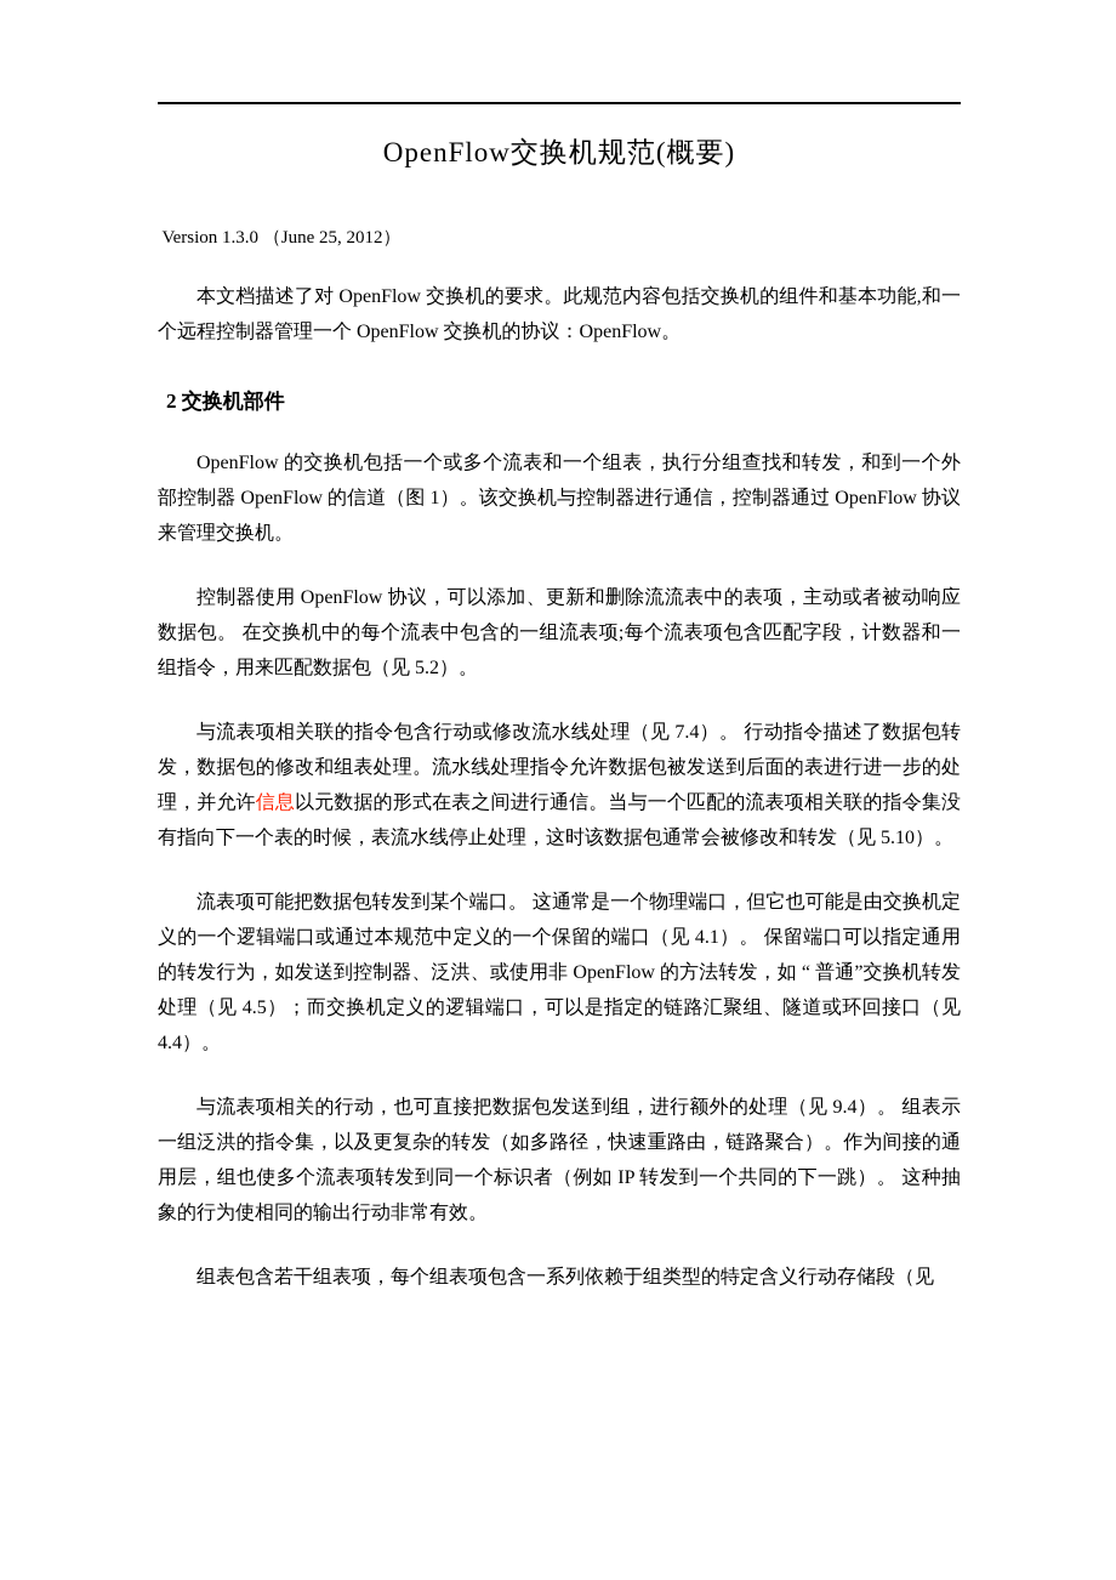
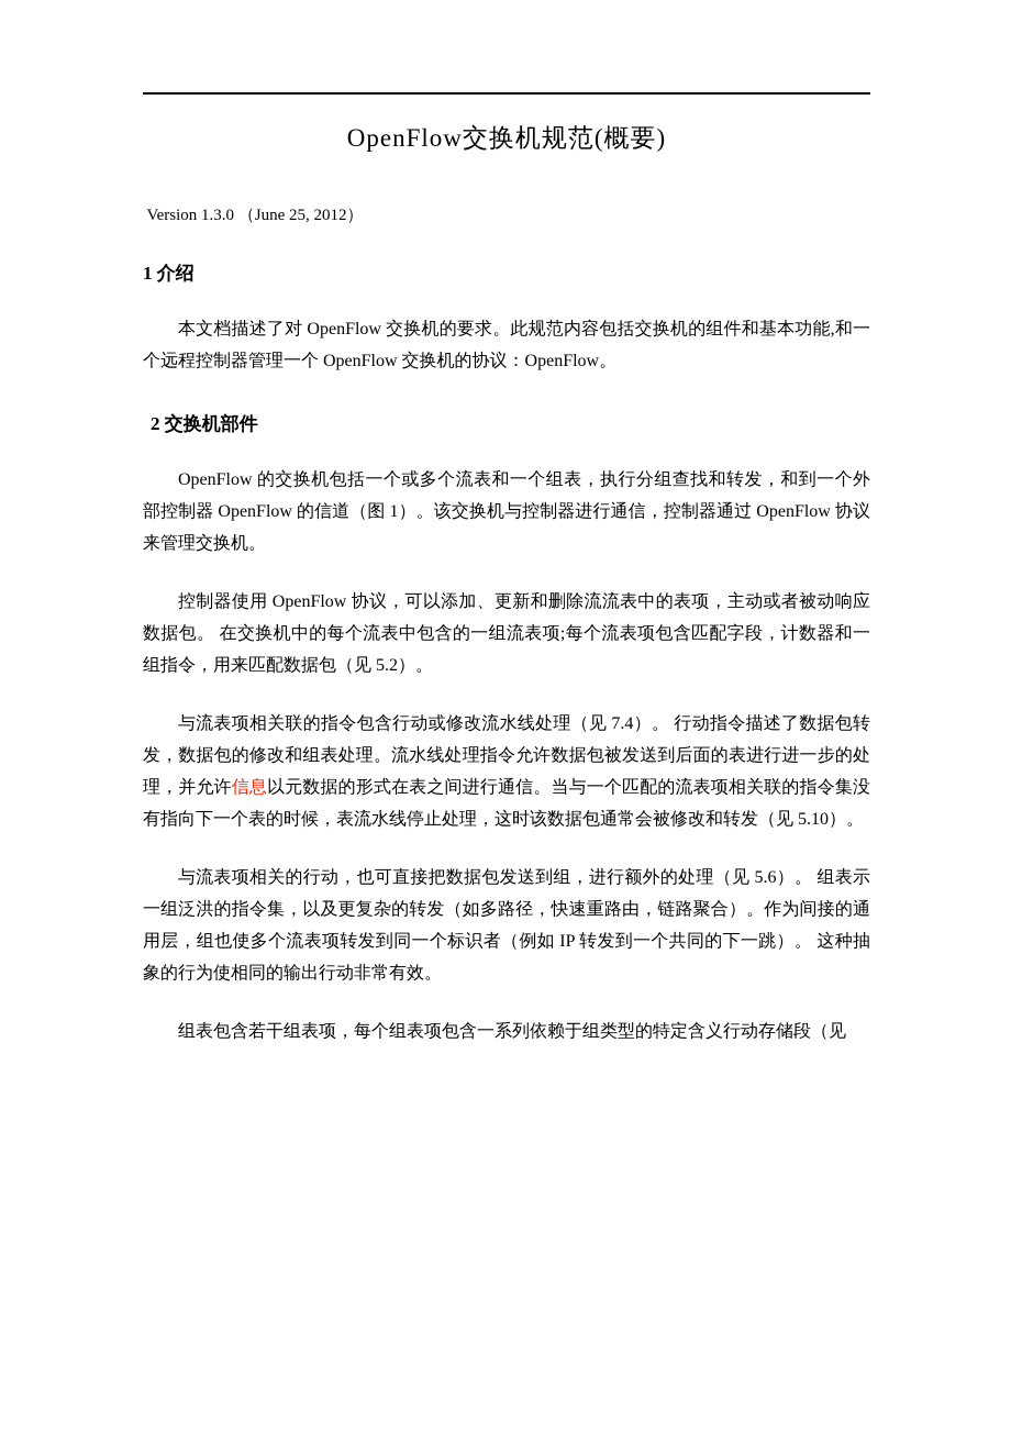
  OpenFlow交换机规范(概要)
  Version 1.3.0 （June 25, 2012）
+ 1 介绍
  本文档描述了对 OpenFlow 交换机的要求。此规范内容包括交换机的组件和基本功能,和一个远程控制器管理一个 OpenFlow 交换机的协议：OpenFlow。
  2 交换机部件
  OpenFlow 的交换机包括一个或多个流表和一个组表，执行分组查找和转发，和到一个外部控制器 OpenFlow 的信道（图 1）。该交换机与控制器进行通信，控制器通过 OpenFlow 协议来管理交换机。
  控制器使用 OpenFlow 协议，可以添加、更新和删除流流表中的表项，主动或者被动响应数据包。 在交换机中的每个流表中包含的一组流表项;每个流表项包含匹配字段，计数器和一组指令，用来匹配数据包（见 5.2）。
  与流表项相关联的指令包含行动或修改流水线处理（见 7.4）。 行动指令描述了数据包转发，数据包的修改和组表处理。流水线处理指令允许数据包被发送到后面的表进行进一步的处理，并允许信息以元数据的形式在表之间进行通信。当与一个匹配的流表项相关联的指令集没有指向下一个表的时候，表流水线停止处理，这时该数据包通常会被修改和转发（见 5.10）。
- 流表项可能把数据包转发到某个端口。 这通常是一个物理端口，但它也可能是由交换机定义的一个逻辑端口或通过本规范中定义的一个保留的端口（见 4.1）。 保留端口可以指定通用的转发行为，如发送到控制器、泛洪、或使用非 OpenFlow 的方法转发，如 “ 普通”交换机转发处理（见 4.5）；而交换机定义的逻辑端口，可以是指定的链路汇聚组、隧道或环回接口（见 4.4）。
- 与流表项相关的行动，也可直接把数据包发送到组，进行额外的处理（见 9.4）。 组表示一组泛洪的指令集，以及更复杂的转发（如多路径，快速重路由，链路聚合）。作为间接的通用层，组也使多个流表项转发到同一个标识者（例如 IP 转发到一个共同的下一跳）。 这种抽象的行为使相同的输出行动非常有效。
+ 与流表项相关的行动，也可直接把数据包发送到组，进行额外的处理（见 5.6）。 组表示一组泛洪的指令集，以及更复杂的转发（如多路径，快速重路由，链路聚合）。作为间接的通用层，组也使多个流表项转发到同一个标识者（例如 IP 转发到一个共同的下一跳）。 这种抽象的行为使相同的输出行动非常有效。
  组表包含若干组表项，每个组表项包含一系列依赖于组类型的特定含义行动存储段（见
